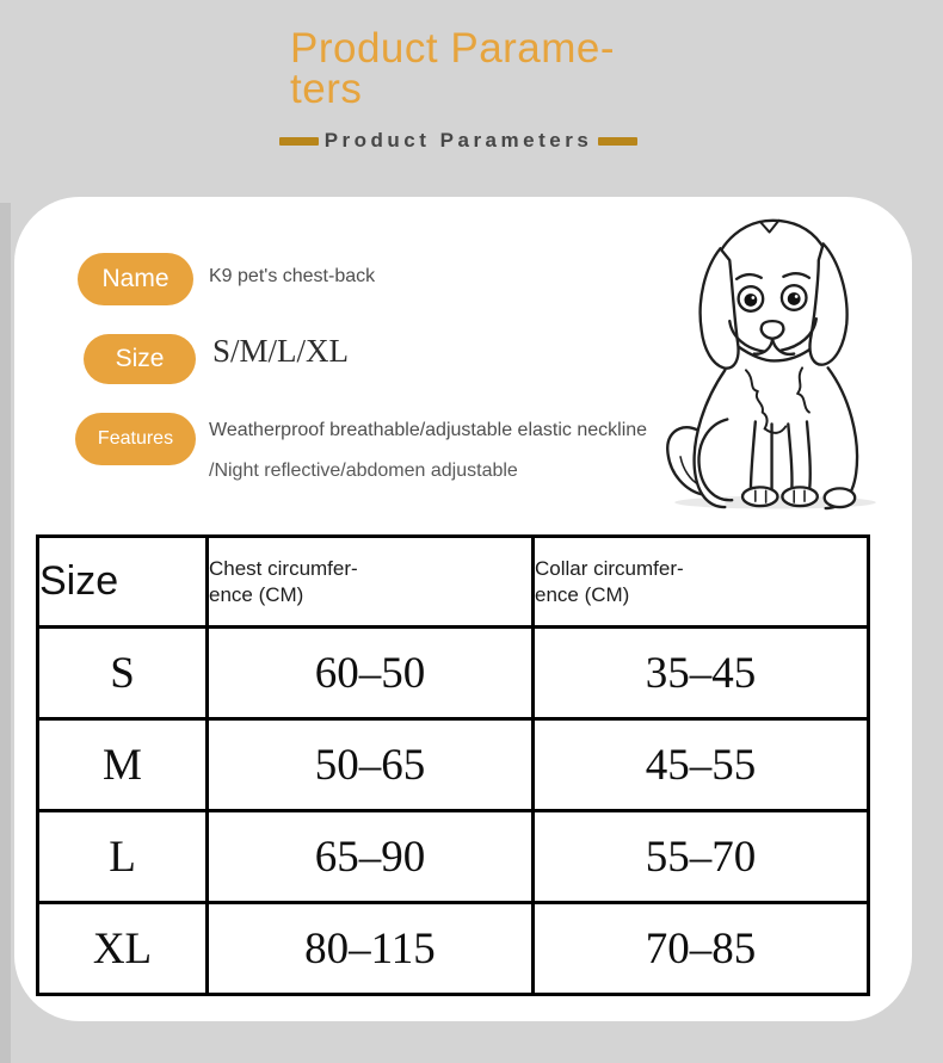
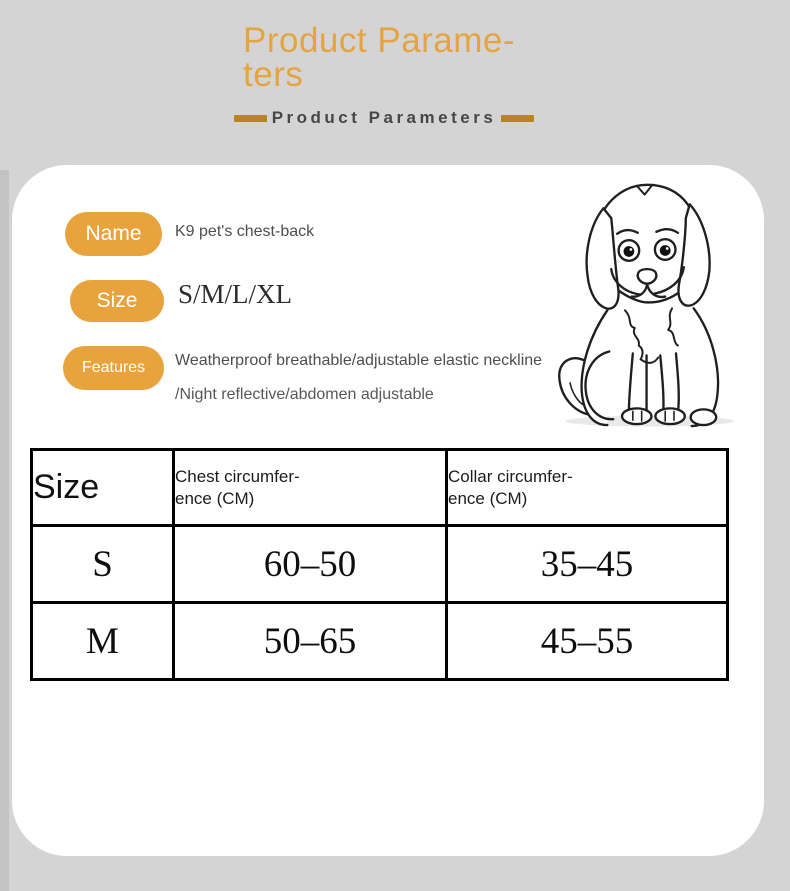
  Product Parame-
  ters
  Product Parameters
  Name
  K9 pet's chest-back
  Size
  S/M/L/XL
  Features
  Weatherproof breathable/adjustable elastic neckline
  /Night reflective/abdomen adjustable
  Size	Chest circumfer- ence (CM)	Collar circumfer- ence (CM)
  S	60–50	35–45
  M	50–65	45–55
- L	65–90	55–70
- XL	80–115	70–85
